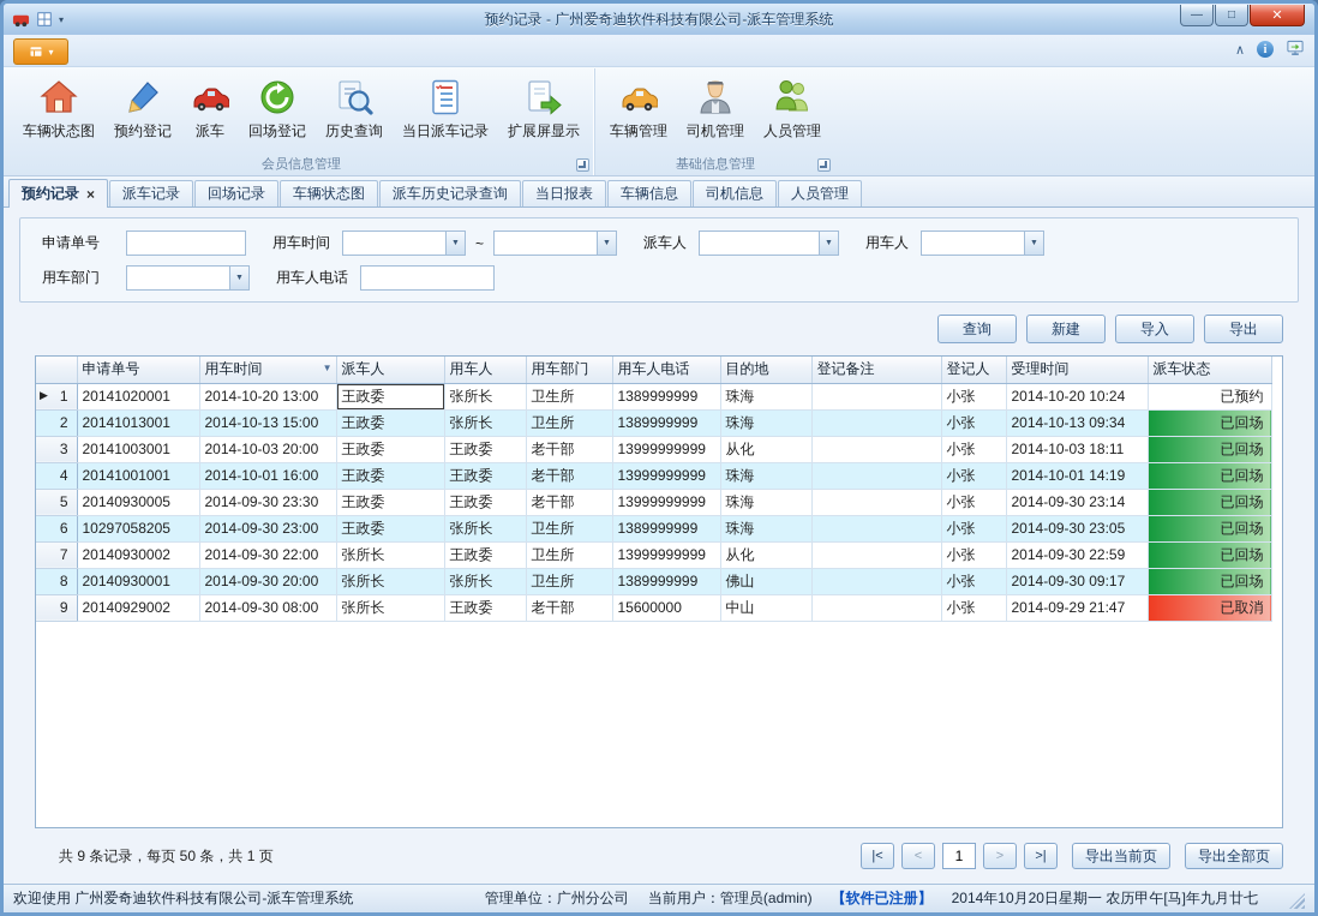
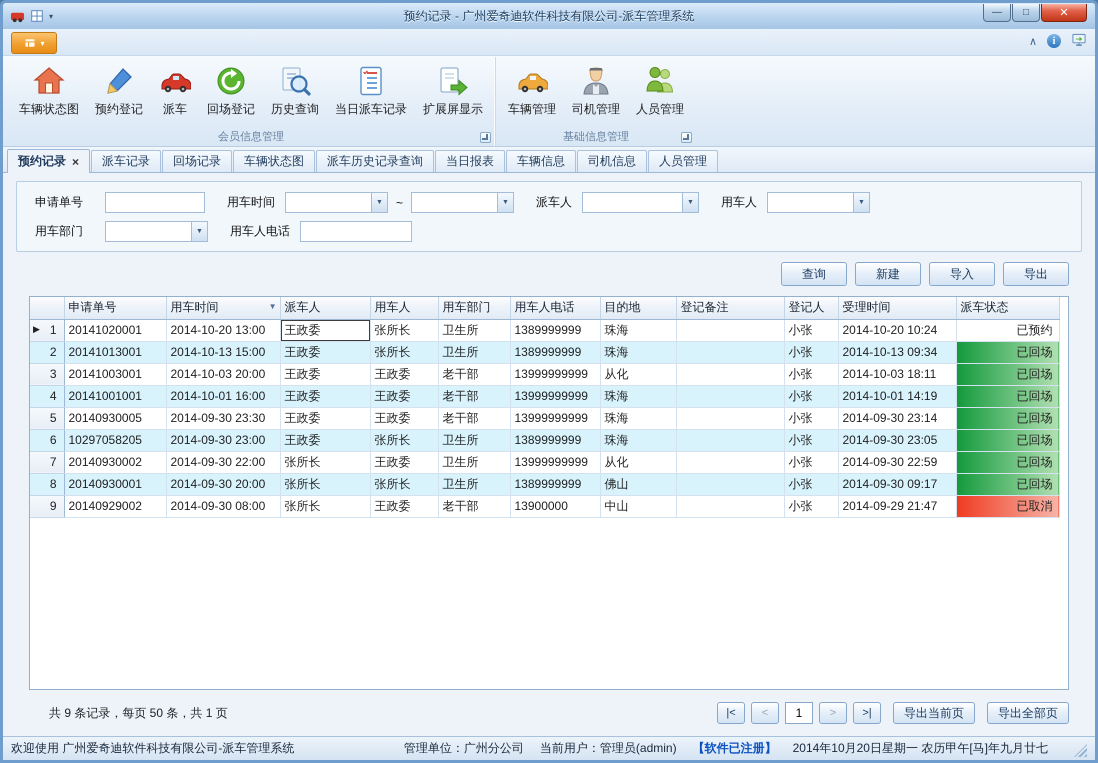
  ▾
  预约记录 - 广州爱奇迪软件科技有限公司-派车管理系统
  —
  □
  ✕
  ▾
  ∧
  i
  车辆状态图
  预约登记
  派车
  回场登记
  历史查询
  当日派车记录
  扩展屏显示
  会员信息管理
  车辆管理
  司机管理
  人员管理
  基础信息管理
  预约记录
  ×
  派车记录
  回场记录
  车辆状态图
  派车历史记录查询
  当日报表
  车辆信息
  司机信息
  人员管理
  申请单号
  用车时间
  ~
  派车人
  用车人
  用车部门
  用车人电话
  查询
  新建
  导入
  导出
  	申请单号	用车时间 ▼	派车人	用车人	用车部门	用车人电话	目的地	登记备注	登记人	受理时间	派车状态
  ▶ 1	20141020001	2014-10-20 13:00	王政委	张所长	卫生所	1389999999	珠海		小张	2014-10-20 10:24	已预约
  2	20141013001	2014-10-13 15:00	王政委	张所长	卫生所	1389999999	珠海		小张	2014-10-13 09:34	已回场
  3	20141003001	2014-10-03 20:00	王政委	王政委	老干部	13999999999	从化		小张	2014-10-03 18:11	已回场
  4	20141001001	2014-10-01 16:00	王政委	王政委	老干部	13999999999	珠海		小张	2014-10-01 14:19	已回场
  5	20140930005	2014-09-30 23:30	王政委	王政委	老干部	13999999999	珠海		小张	2014-09-30 23:14	已回场
  6	10297058205	2014-09-30 23:00	王政委	张所长	卫生所	1389999999	珠海		小张	2014-09-30 23:05	已回场
  7	20140930002	2014-09-30 22:00	张所长	王政委	卫生所	13999999999	从化		小张	2014-09-30 22:59	已回场
  8	20140930001	2014-09-30 20:00	张所长	张所长	卫生所	1389999999	佛山		小张	2014-09-30 09:17	已回场
- 9	20140929002	2014-09-30 08:00	张所长	王政委	老干部	15600000	中山		小张	2014-09-29 21:47	已取消
+ 9	20140929002	2014-09-30 08:00	张所长	王政委	老干部	13900000	中山		小张	2014-09-29 21:47	已取消
  共 9 条记录，每页 50 条，共 1 页
  |<
  <
  1
  >
  >|
  导出当前页
  导出全部页
  欢迎使用 广州爱奇迪软件科技有限公司-派车管理系统
  管理单位：广州分公司
  当前用户：管理员(admin)
  【软件已注册】
  2014年10月20日星期一 农历甲午[马]年九月廿七
